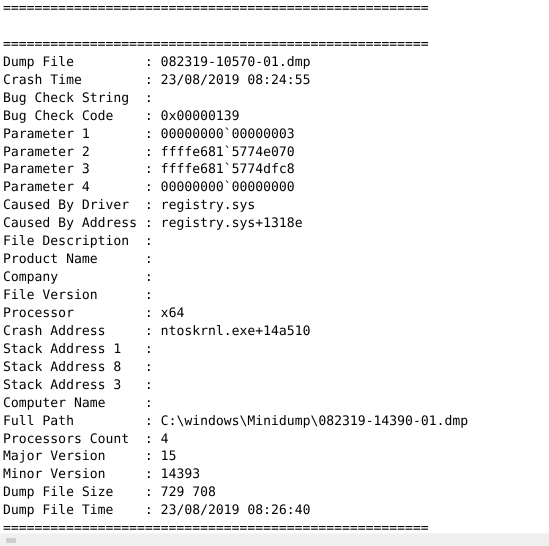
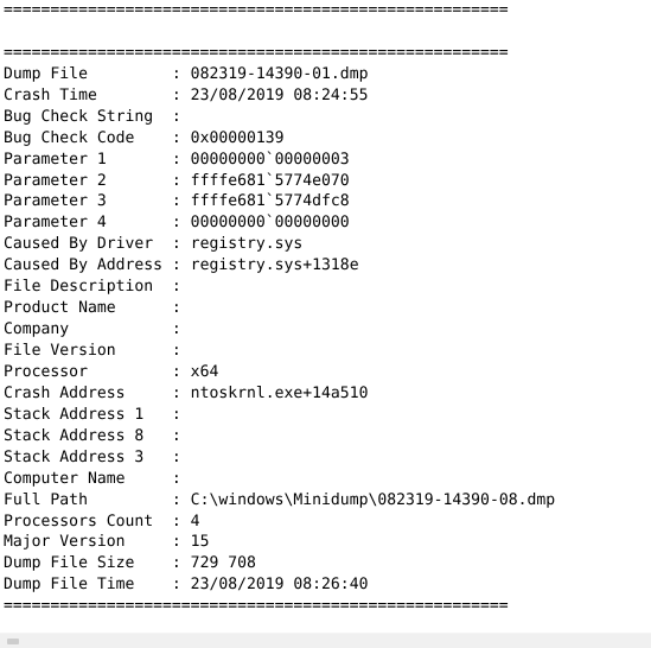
  ======================================================
  ======================================================
- Dump File : 082319-10570-01.dmp
+ Dump File : 082319-14390-01.dmp
  Crash Time : 23/08/2019 08:24:55
  Bug Check String :
  Bug Check Code : 0x00000139
  Parameter 1 : 00000000`00000003
  Parameter 2 : ffffe681`5774e070
  Parameter 3 : ffffe681`5774dfc8
  Parameter 4 : 00000000`00000000
  Caused By Driver : registry.sys
  Caused By Address : registry.sys+1318e
  File Description :
  Product Name :
  Company :
  File Version :
  Processor : x64
  Crash Address : ntoskrnl.exe+14a510
  Stack Address 1 :
  Stack Address 8 :
  Stack Address 3 :
  Computer Name :
- Full Path : C:\windows\Minidump\082319-14390-01.dmp
+ Full Path : C:\windows\Minidump\082319-14390-08.dmp
  Processors Count : 4
  Major Version : 15
- Minor Version : 14393
  Dump File Size : 729 708
  Dump File Time : 23/08/2019 08:26:40
  ======================================================
